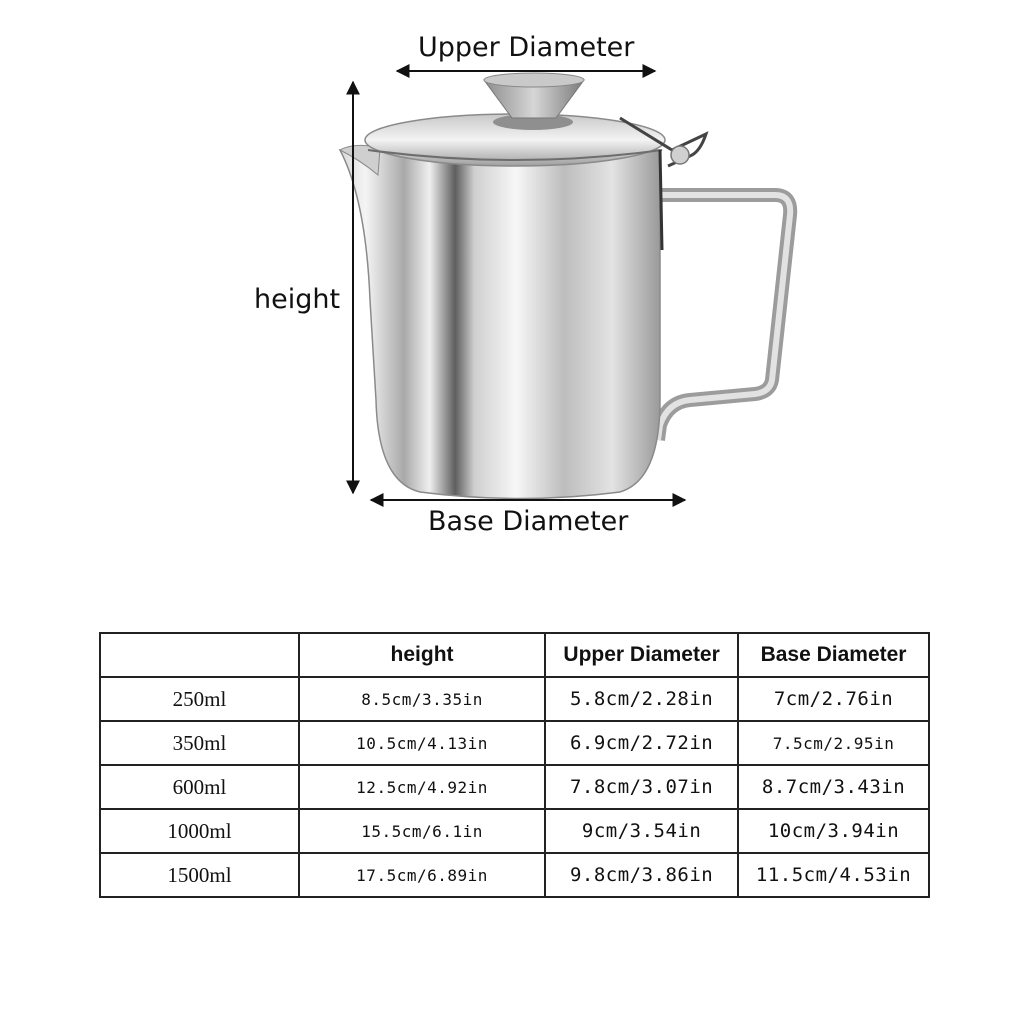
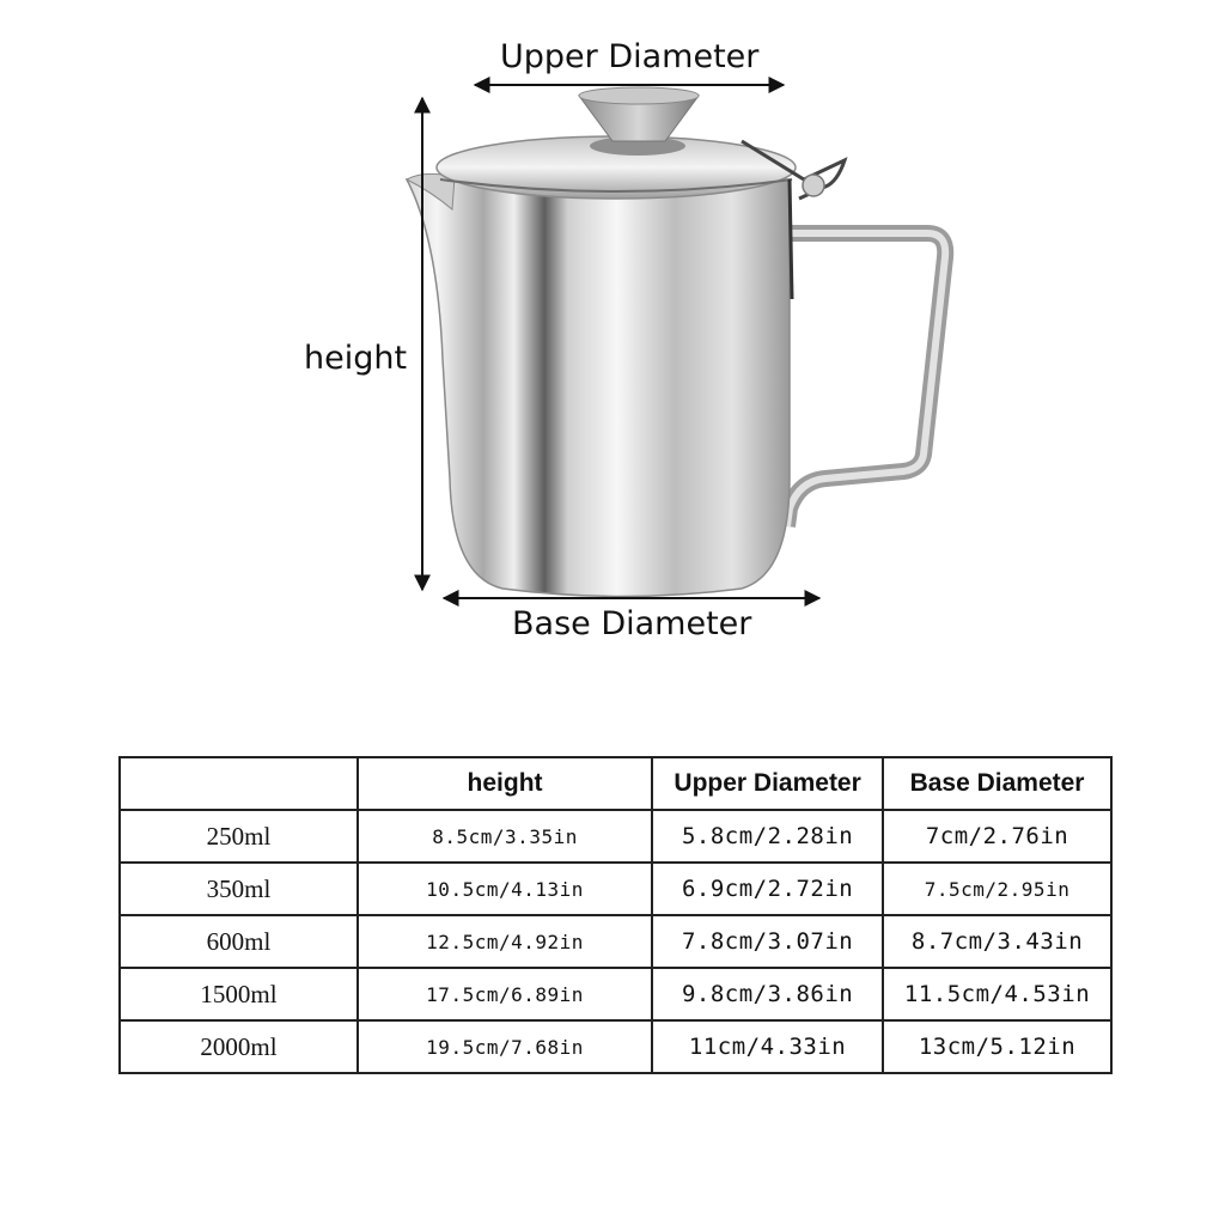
  Upper Diameter
  height
  Base Diameter
  	height	Upper Diameter	Base Diameter
  250ml	8.5cm/3.35in	5.8cm/2.28in	7cm/2.76in
  350ml	10.5cm/4.13in	6.9cm/2.72in	7.5cm/2.95in
  600ml	12.5cm/4.92in	7.8cm/3.07in	8.7cm/3.43in
- 1000ml	15.5cm/6.1in	9cm/3.54in	10cm/3.94in
  1500ml	17.5cm/6.89in	9.8cm/3.86in	11.5cm/4.53in
+ 2000ml	19.5cm/7.68in	11cm/4.33in	13cm/5.12in
